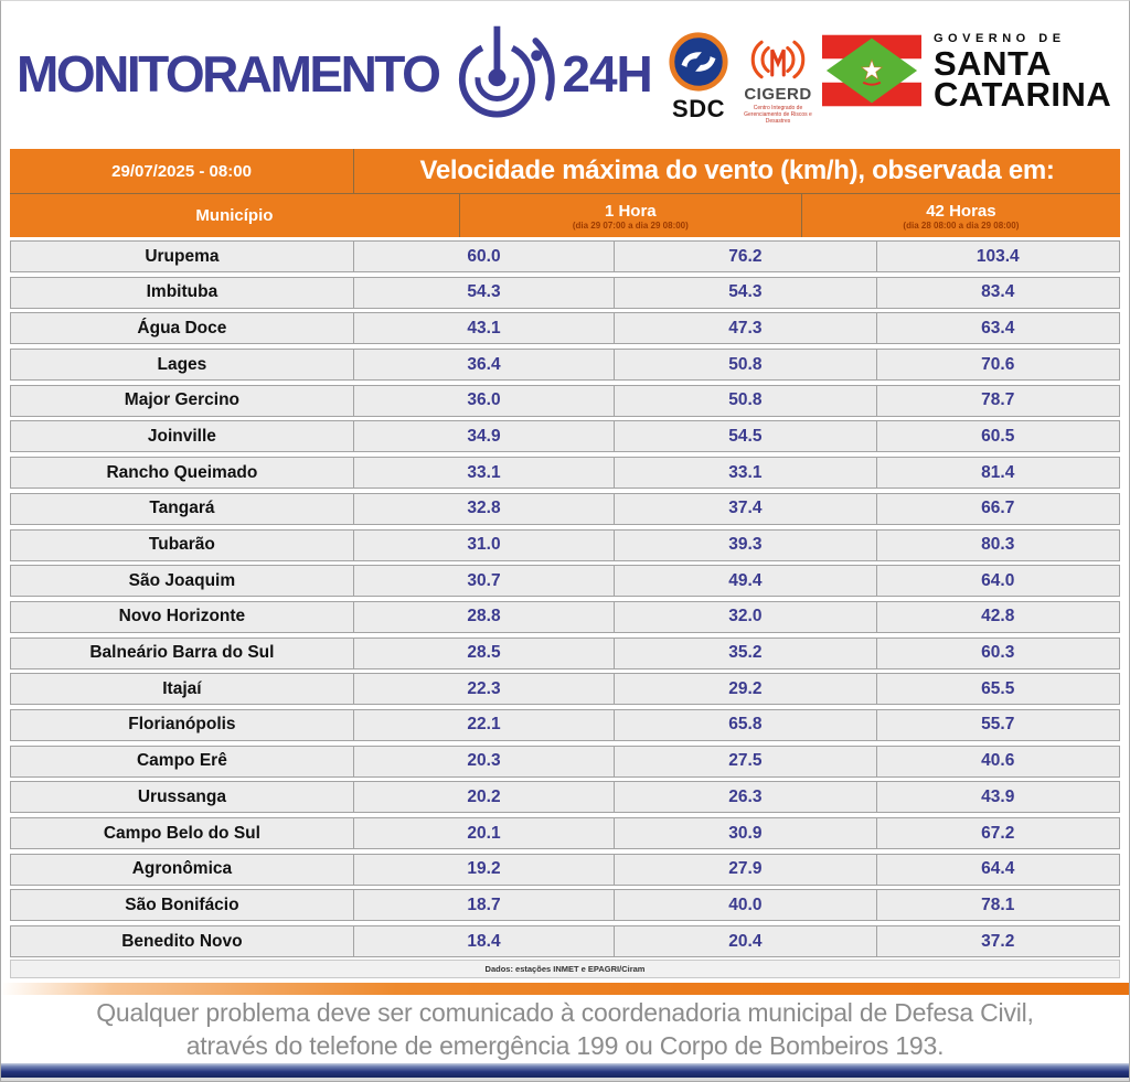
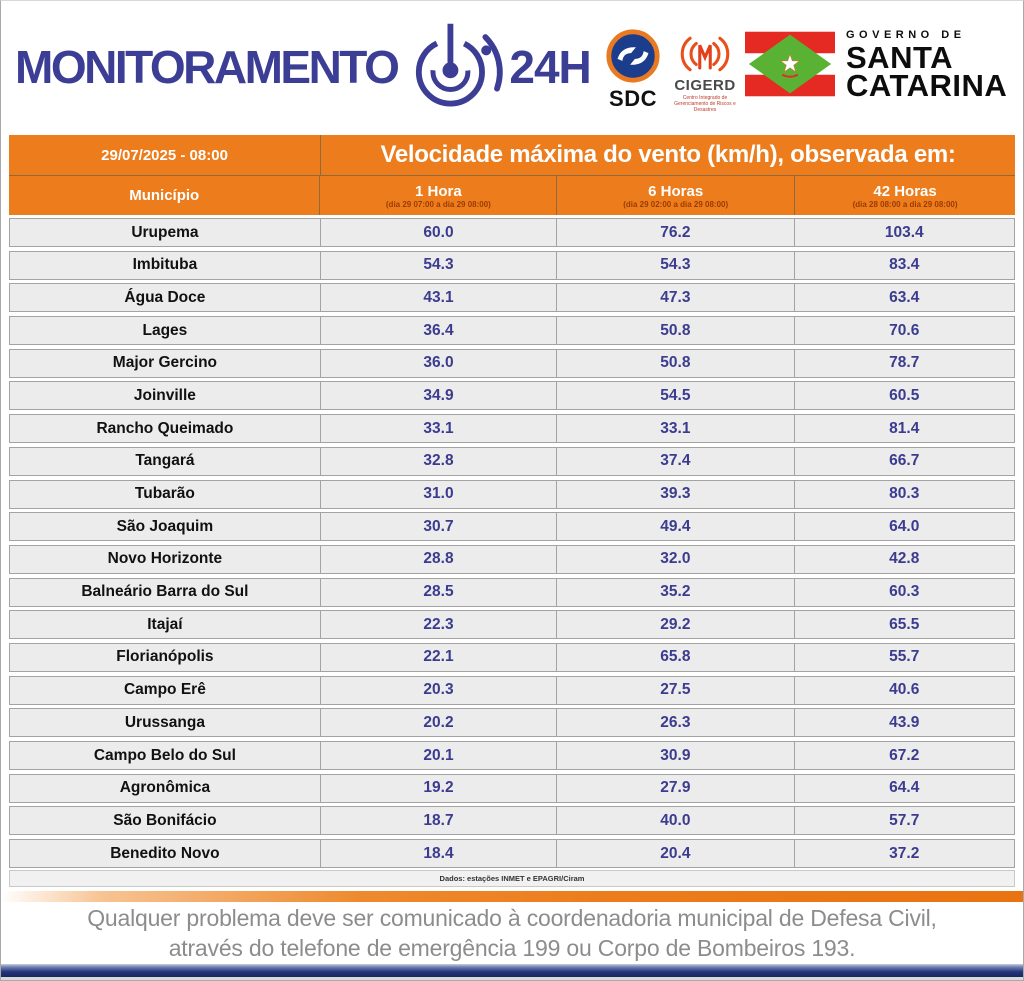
  MONITORAMENTO
  24H
  SDC
  CIGERD
  GOVERNO DE
  SANTA
  CATARINA
  29/07/2025 - 08:00
  Velocidade máxima do vento (km/h), observada em:
  Município
  1 Hora
  (dia 29 07:00 a dia 29 08:00)
+ 6 Horas
+ (dia 29 02:00 a dia 29 08:00)
  42 Horas
  (dia 28 08:00 a dia 29 08:00)
  Urupema
  60.0
  76.2
  103.4
  Imbituba
  54.3
  54.3
  83.4
  Água Doce
  43.1
  47.3
  63.4
  Lages
  36.4
  50.8
  70.6
  Major Gercino
  36.0
  50.8
  78.7
  Joinville
  34.9
  54.5
  60.5
  Rancho Queimado
  33.1
  33.1
  81.4
  Tangará
  32.8
  37.4
  66.7
  Tubarão
  31.0
  39.3
  80.3
  São Joaquim
  30.7
  49.4
  64.0
  Novo Horizonte
  28.8
  32.0
  42.8
  Balneário Barra do Sul
  28.5
  35.2
  60.3
  Itajaí
  22.3
  29.2
  65.5
  Florianópolis
  22.1
  65.8
  55.7
  Campo Erê
  20.3
  27.5
  40.6
  Urussanga
  20.2
  26.3
  43.9
  Campo Belo do Sul
  20.1
  30.9
  67.2
  Agronômica
  19.2
  27.9
  64.4
  São Bonifácio
  18.7
  40.0
- 78.1
+ 57.7
  Benedito Novo
  18.4
  20.4
  37.2
  Dados: estações INMET e EPAGRI/Ciram
  Qualquer problema deve ser comunicado à coordenadoria municipal de Defesa Civil,
  através do telefone de emergência 199 ou Corpo de Bombeiros 193.
